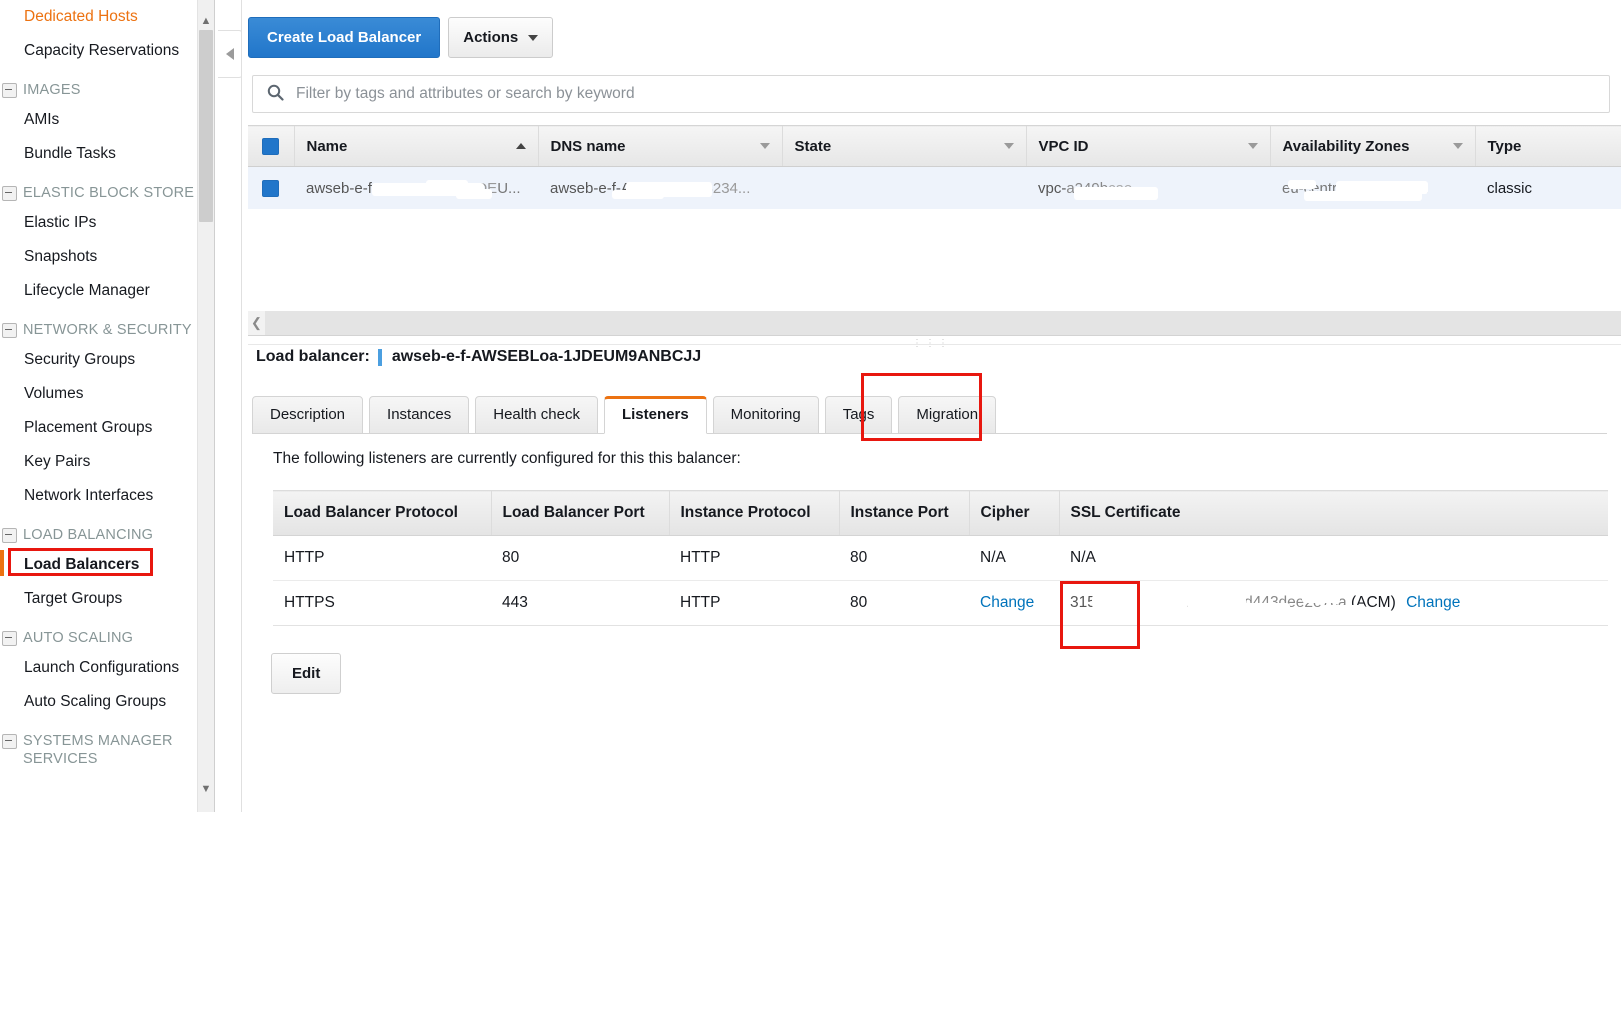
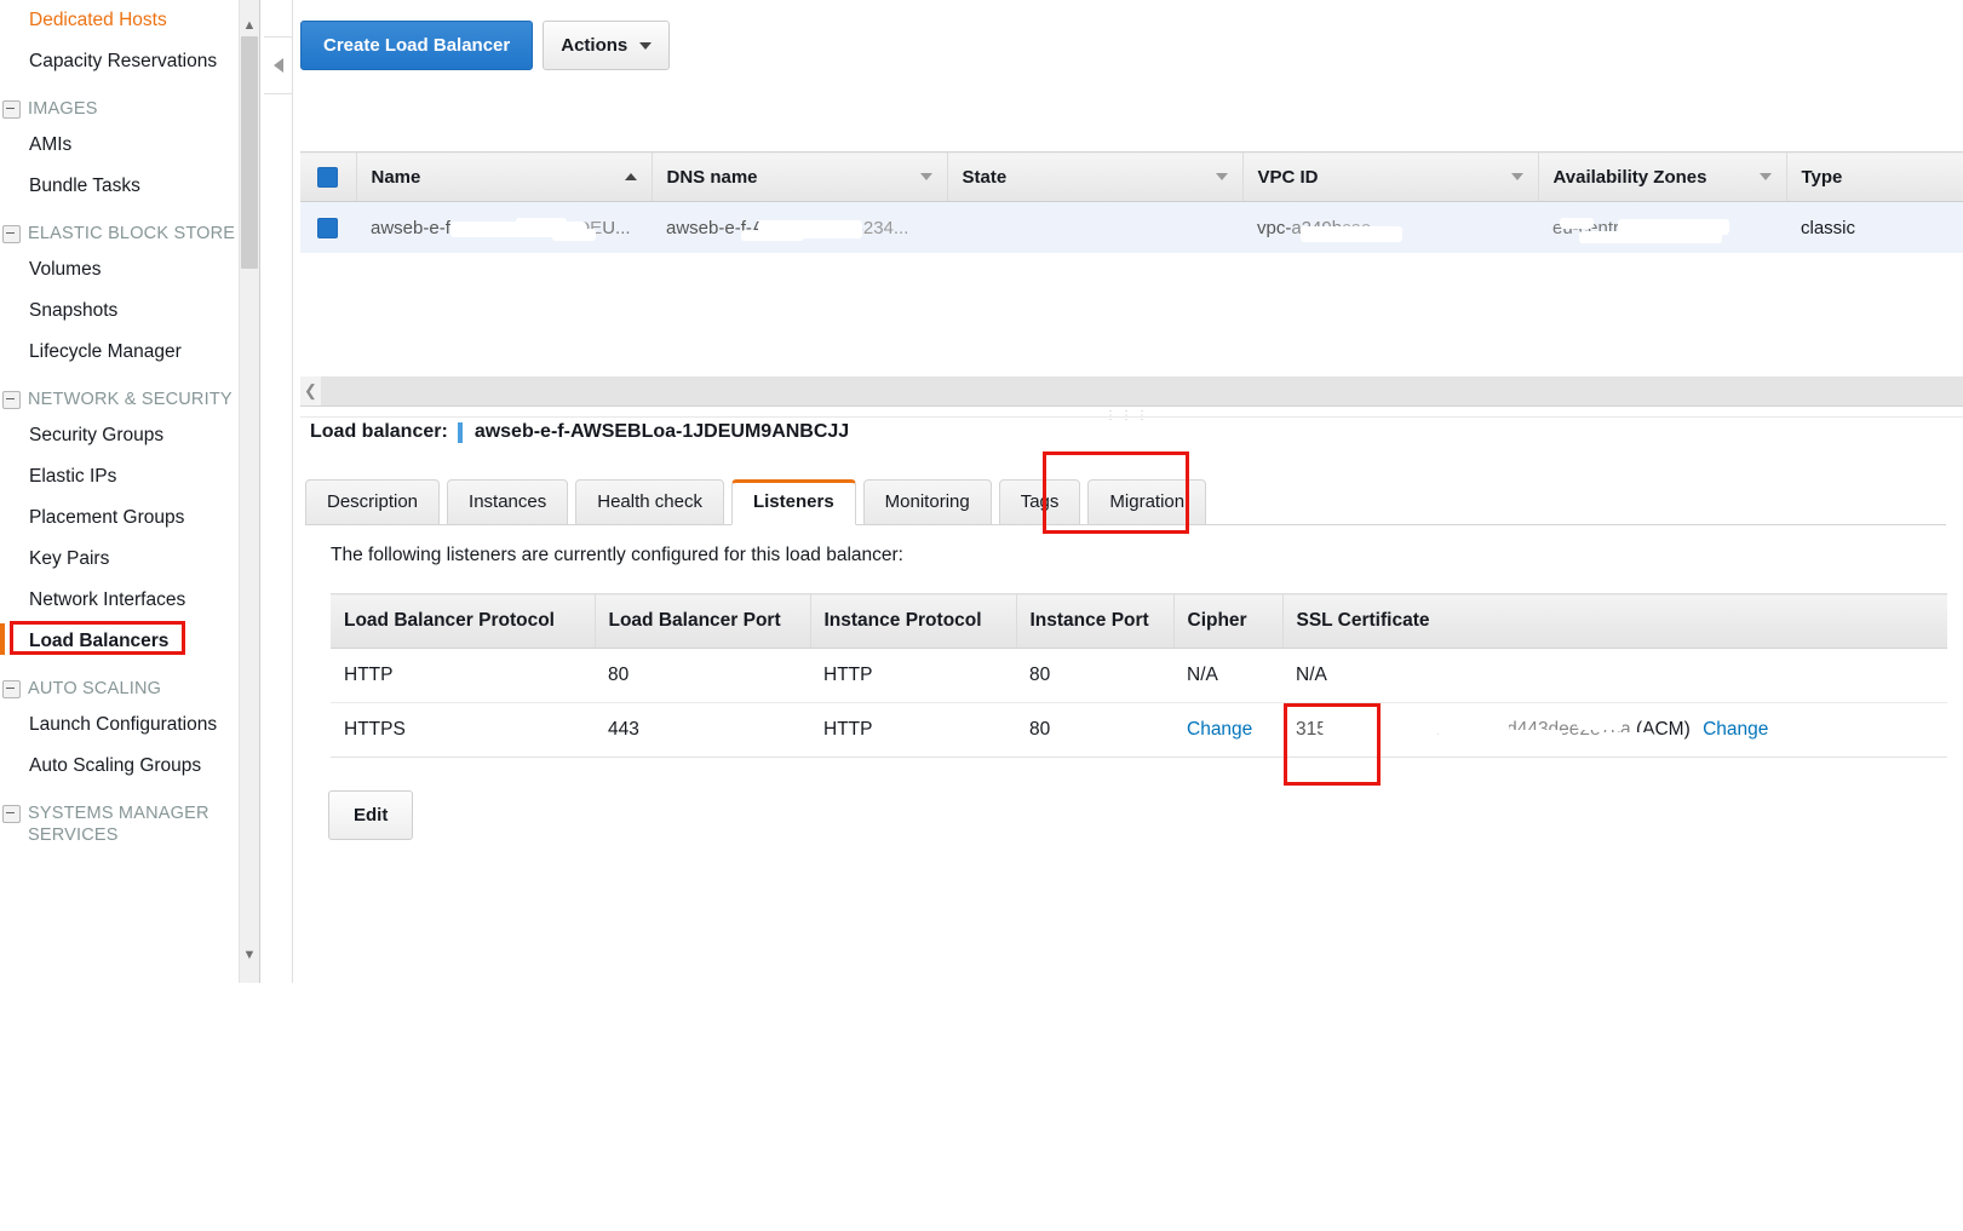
  Dedicated Hosts
  Capacity Reservations
  IMAGES
  AMIs
  Bundle Tasks
  ELASTIC BLOCK STORE
- Elastic IPs
+ Volumes
  Snapshots
  Lifecycle Manager
  NETWORK & SECURITY
  Security Groups
- Volumes
+ Elastic IPs
  Placement Groups
  Key Pairs
  Network Interfaces
- LOAD BALANCING
  Load Balancers
- Target Groups
  AUTO SCALING
  Launch Configurations
  Auto Scaling Groups
  SYSTEMS MANAGER
  SERVICES
  ▲
  ▼
  Create Load Balancer
  Actions
- Filter by tags and attributes or search by keyword
  	Name	DNS name	State	VPC ID	Availability Zones	Type
  ❮
  Load balancer:
  awseb-e-f-AWSEBLoa-1JDEUM9ANBCJJ
  Description
  Instances
  Health check
  Listeners
  Monitoring
  Tags
  Migration
- The following listeners are currently configured for this this balancer:
+ The following listeners are currently configured for this load balancer:
  Load Balancer Protocol	Load Balancer Port	Instance Protocol	Instance Port	Cipher	SSL Certificate
  HTTP	80	HTTP	80	N/A	N/A
  Edit
